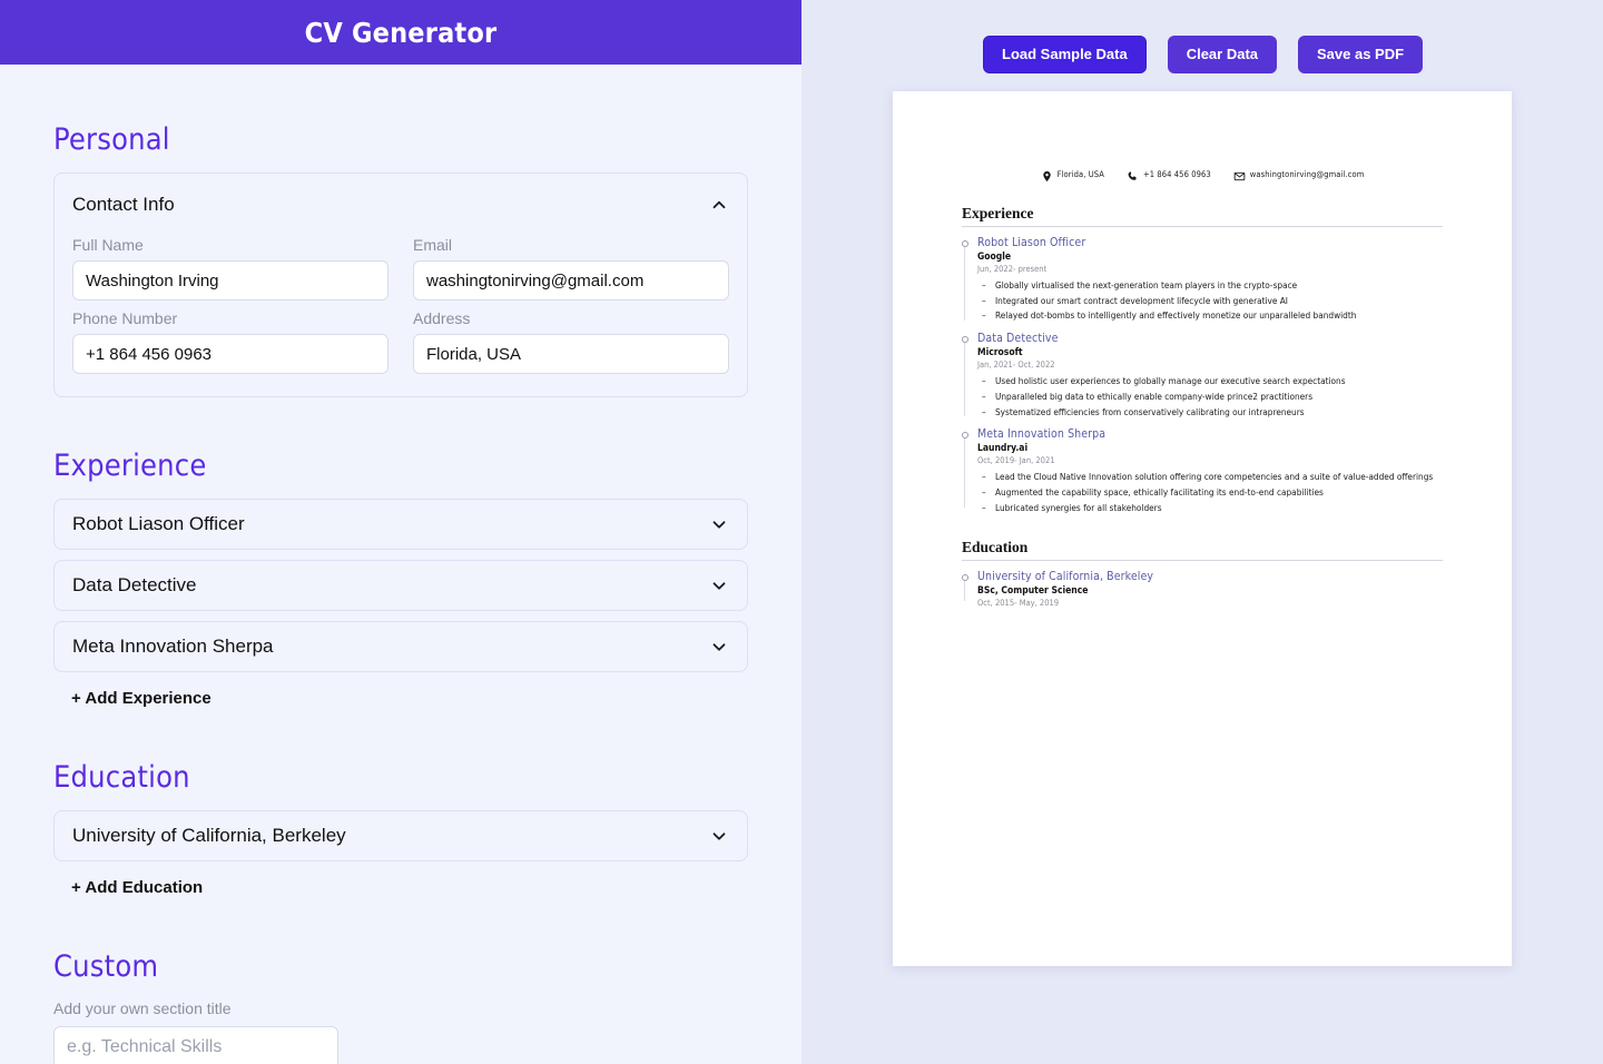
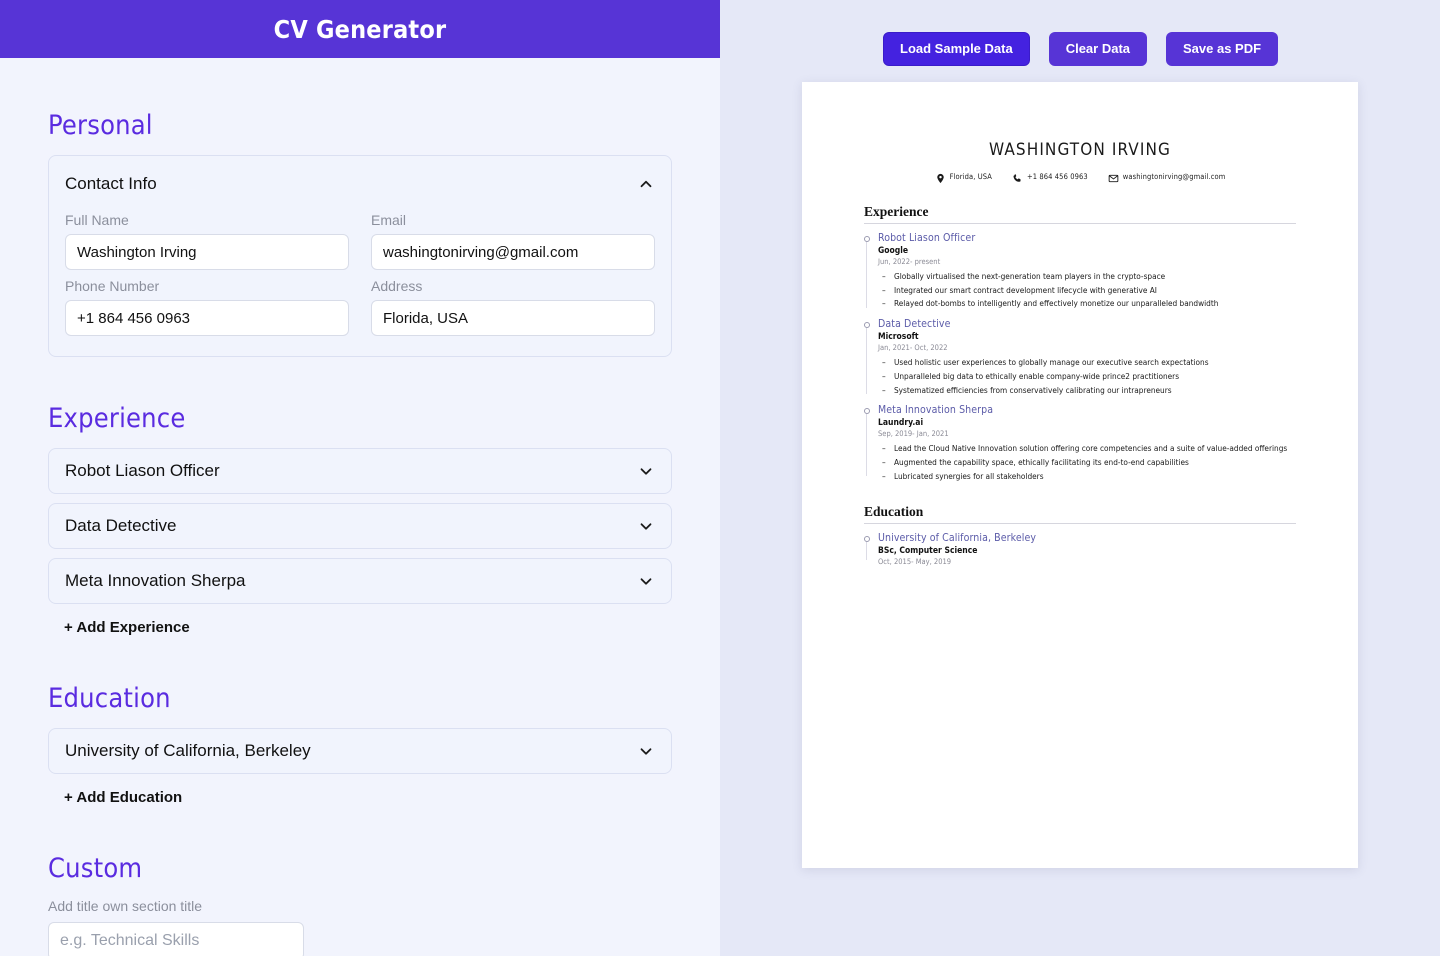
  CV Generator
  Personal
  Contact Info
  Full Name
  Washington Irving
  Email
  washingtonirving@gmail.com
  Phone Number
  +1 864 456 0963
  Address
  Florida, USA
  Experience
  Robot Liason Officer
  Data Detective
  Meta Innovation Sherpa
  + Add Experience
  Education
  University of California, Berkeley
  + Add Education
  Custom
- Add your own section title
+ Add title own section title
  e.g. Technical Skills
  Load Sample Data
  Clear Data
  Save as PDF
+ WASHINGTON IRVING
  Florida, USA
  +1 864 456 0963
  washingtonirving@gmail.com
  Experience
  Robot Liason Officer
  Google
  Jun, 2022- present
  Globally virtualised the next-generation team players in the crypto-space
  Integrated our smart contract development lifecycle with generative AI
  Relayed dot-bombs to intelligently and effectively monetize our unparalleled bandwidth
  Data Detective
  Microsoft
  Jan, 2021- Oct, 2022
  Used holistic user experiences to globally manage our executive search expectations
  Unparalleled big data to ethically enable company-wide prince2 practitioners
  Systematized efficiencies from conservatively calibrating our intrapreneurs
  Meta Innovation Sherpa
  Laundry.ai
- Oct, 2019- Jan, 2021
+ Sep, 2019- Jan, 2021
  Lead the Cloud Native Innovation solution offering core competencies and a suite of value-added offerings
  Augmented the capability space, ethically facilitating its end-to-end capabilities
  Lubricated synergies for all stakeholders
  Education
  University of California, Berkeley
  BSc, Computer Science
  Oct, 2015- May, 2019
